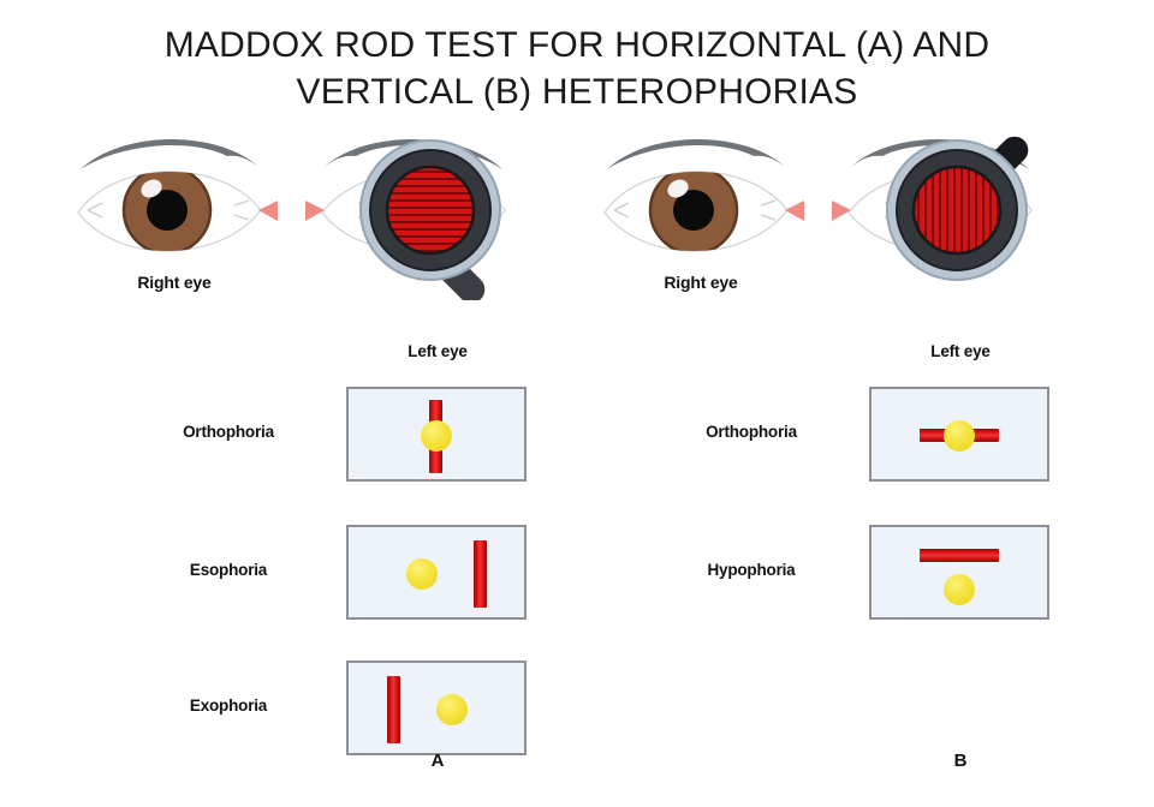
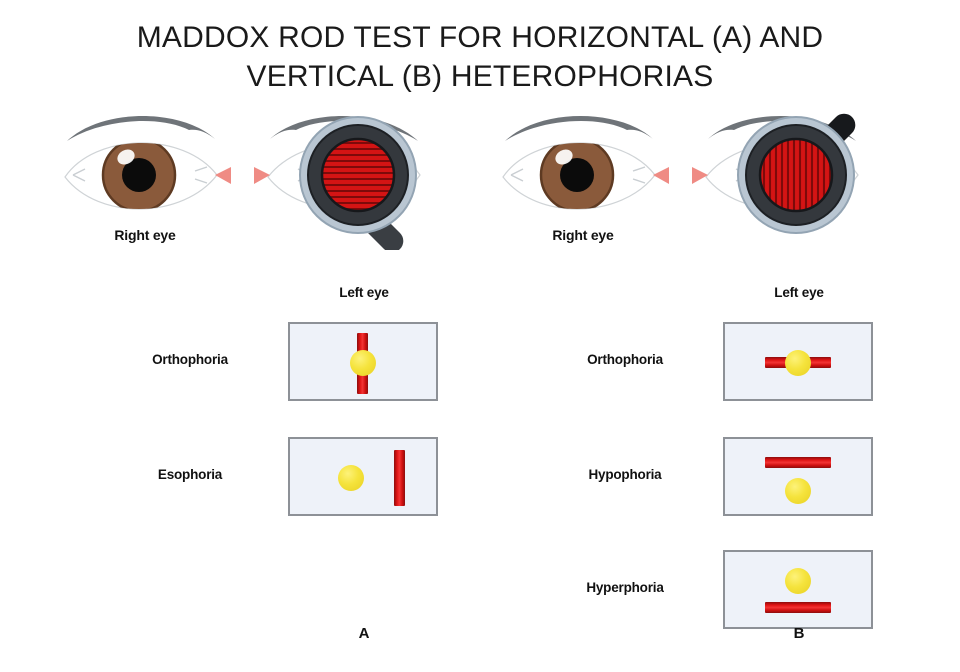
  MADDOX ROD TEST FOR HORIZONTAL (A) AND
  VERTICAL (B) HETEROPHORIAS
  Right eye
  Right eye
  Left eye
  Orthophoria
  Esophoria
- Exophoria
  A
  Left eye
  Orthophoria
  Hypophoria
+ Hyperphoria
  B
